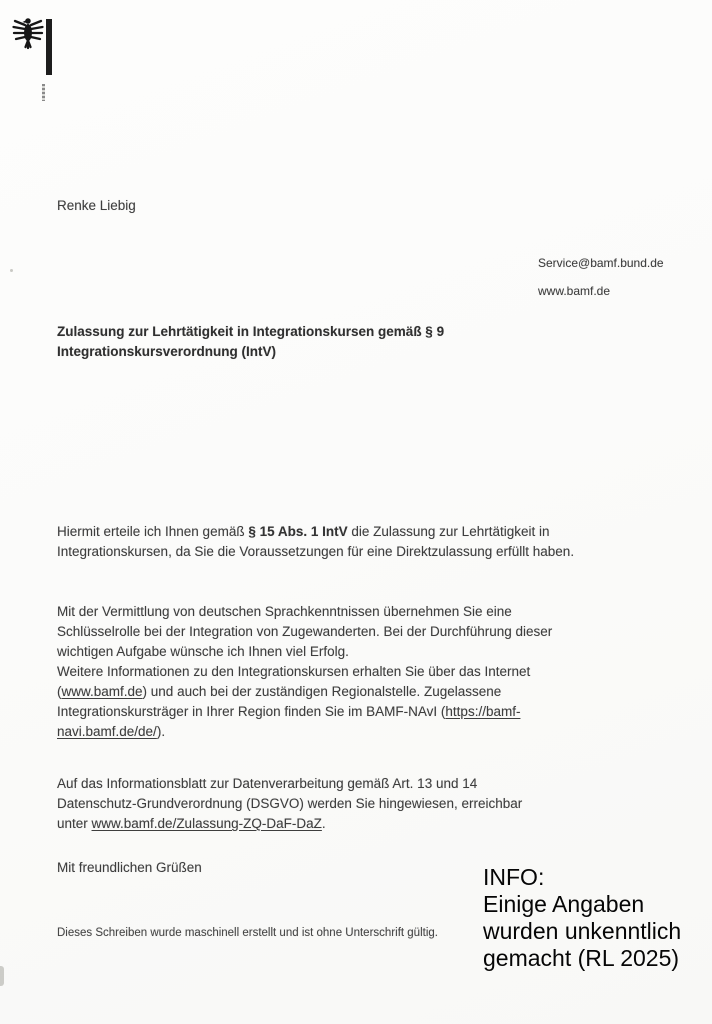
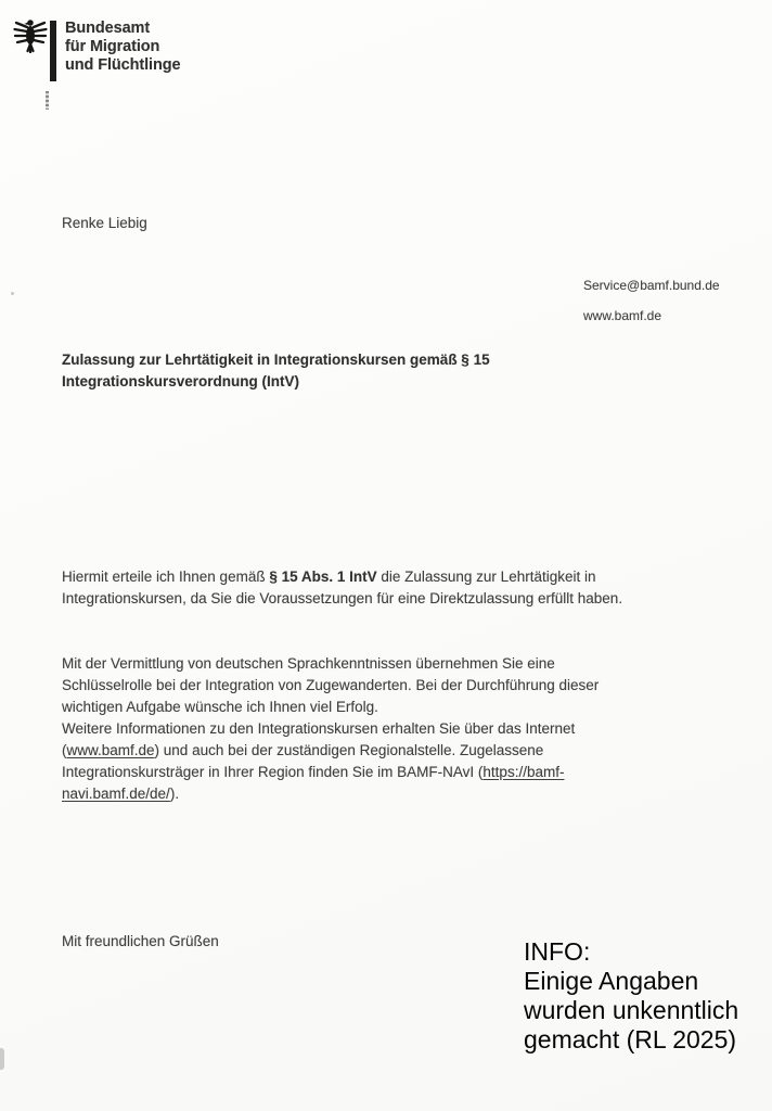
+ Bundesamt
+ für Migration
+ und Flüchtlinge
  Renke Liebig
  Service@bamf.bund.de
  www.bamf.de
- Zulassung zur Lehrtätigkeit in Integrationskursen gemäß § 9 Integrationskursverordnung (IntV)
+ Zulassung zur Lehrtätigkeit in Integrationskursen gemäß § 15 Integrationskursverordnung (IntV)
  Hiermit erteile ich Ihnen gemäß § 15 Abs. 1 IntV die Zulassung zur Lehrtätigkeit in Integrationskursen, da Sie die Voraussetzungen für eine Direktzulassung erfüllt haben.
  Mit der Vermittlung von deutschen Sprachkenntnissen übernehmen Sie eine Schlüsselrolle bei der Integration von Zugewanderten. Bei der Durchführung dieser wichtigen Aufgabe wünsche ich Ihnen viel Erfolg.
  Weitere Informationen zu den Integrationskursen erhalten Sie über das Internet (www.bamf.de) und auch bei der zuständigen Regionalstelle. Zugelassene Integrationskursträger in Ihrer Region finden Sie im BAMF-NAvI (https://bamf-navi.bamf.de/de/).
- Auf das Informationsblatt zur Datenverarbeitung gemäß Art. 13 und 14 Datenschutz-Grundverordnung (DSGVO) werden Sie hingewiesen, erreichbar unter www.bamf.de/Zulassung-ZQ-DaF-DaZ.
  Mit freundlichen Grüßen
- Dieses Schreiben wurde maschinell erstellt und ist ohne Unterschrift gültig.
  INFO:
  Einige Angaben
  wurden unkenntlich
  gemacht (RL 2025)
